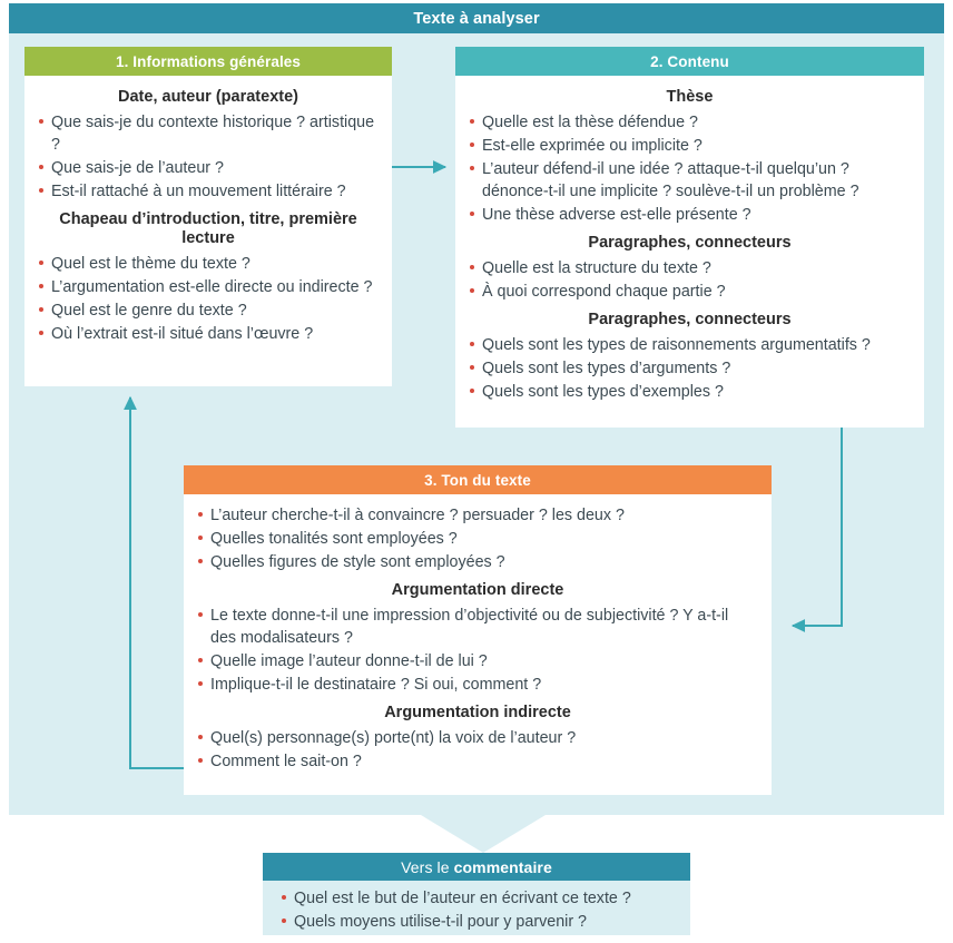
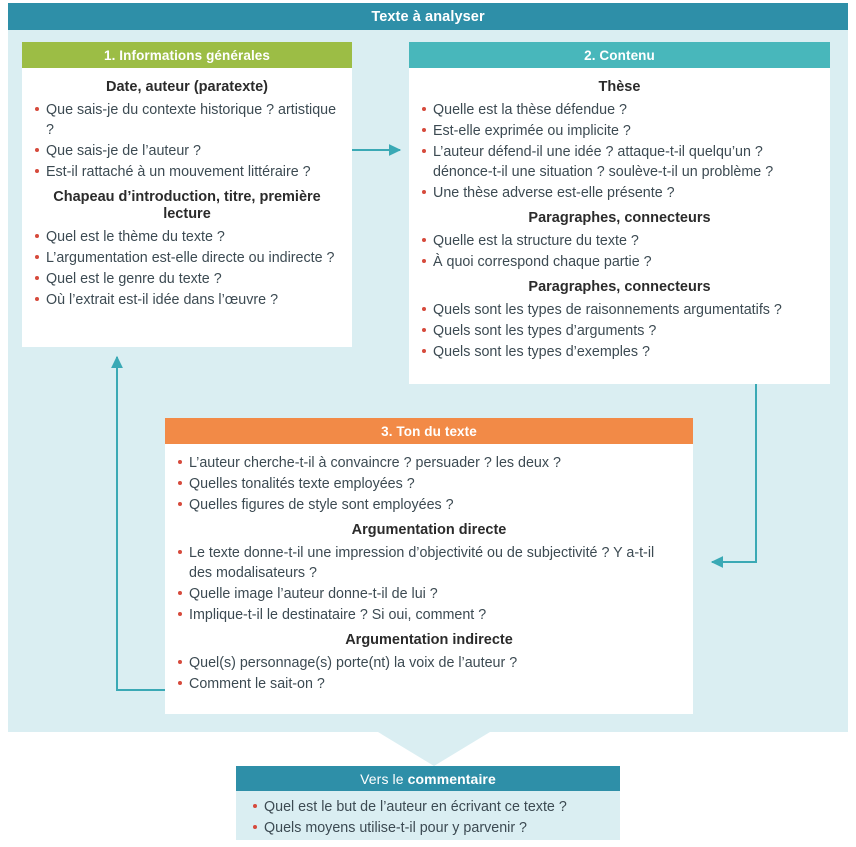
  Texte à analyser
  1. Informations générales
  Date, auteur (paratexte)
  Que sais-je du contexte historique ? artistique ?
  Que sais-je de l’auteur ?
  Est-il rattaché à un mouvement littéraire ?
  Chapeau d’introduction, titre, première lecture
  Quel est le thème du texte ?
  L’argumentation est-elle directe ou indirecte ?
  Quel est le genre du texte ?
- Où l’extrait est-il situé dans l’œuvre ?
+ Où l’extrait est-il idée dans l’œuvre ?
  2. Contenu
  Thèse
  Quelle est la thèse défendue ?
  Est-elle exprimée ou implicite ?
- L’auteur défend-il une idée ? attaque-t-il quelqu’un ? dénonce-t-il une implicite ? soulève-t-il un problème ?
+ L’auteur défend-il une idée ? attaque-t-il quelqu’un ? dénonce-t-il une situation ? soulève-t-il un problème ?
  Une thèse adverse est-elle présente ?
  Paragraphes, connecteurs
  Quelle est la structure du texte ?
  À quoi correspond chaque partie ?
  Paragraphes, connecteurs
  Quels sont les types de raisonnements argumentatifs ?
  Quels sont les types d’arguments ?
  Quels sont les types d’exemples ?
  3. Ton du texte
  L’auteur cherche-t-il à convaincre ? persuader ? les deux ?
- Quelles tonalités sont employées ?
+ Quelles tonalités texte employées ?
  Quelles figures de style sont employées ?
  Argumentation directe
  Le texte donne-t-il une impression d’objectivité ou de subjectivité ? Y a-t-il des modalisateurs ?
  Quelle image l’auteur donne-t-il de lui ?
  Implique-t-il le destinataire ? Si oui, comment ?
  Argumentation indirecte
  Quel(s) personnage(s) porte(nt) la voix de l’auteur ?
  Comment le sait-on ?
  Vers le
  commentaire
  Quel est le but de l’auteur en écrivant ce texte ?
  Quels moyens utilise-t-il pour y parvenir ?
